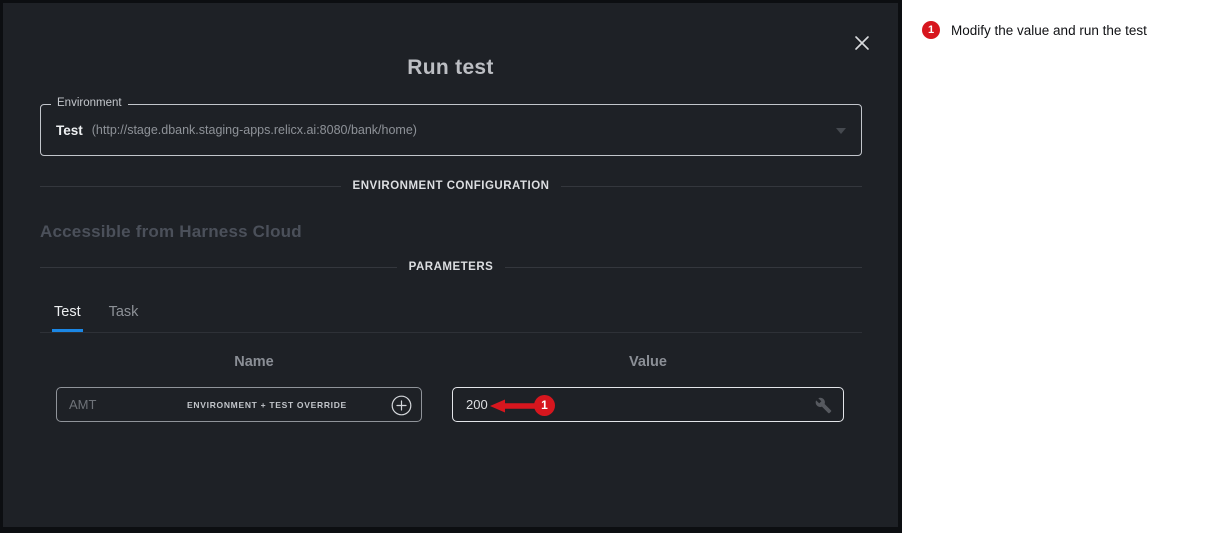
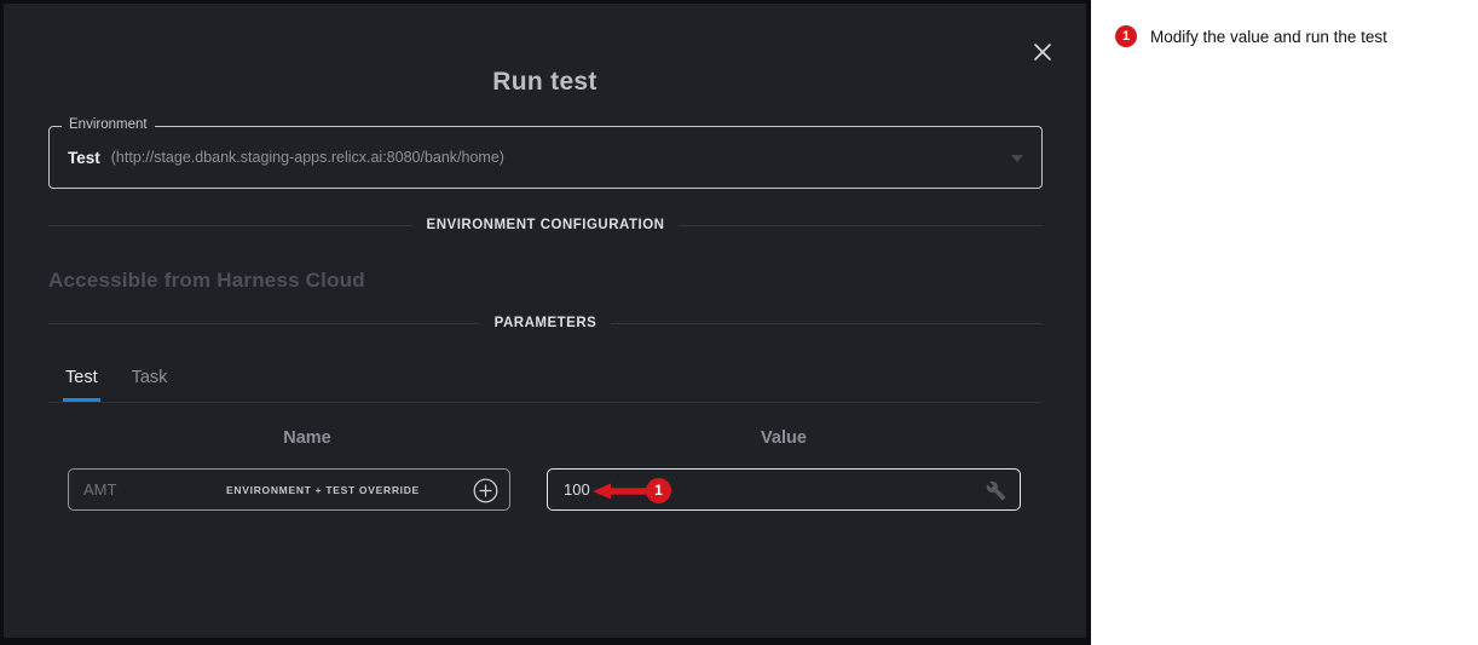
  Run test
  Environment
  Test
  (http://stage.dbank.staging-apps.relicx.ai:8080/bank/home)
  ENVIRONMENT CONFIGURATION
  Accessible from Harness Cloud
  PARAMETERS
  Test
  Task
  Name
  Value
  AMT
  ENVIRONMENT + TEST OVERRIDE
- 200
+ 100
  1
  1
  Modify the value and run the test
